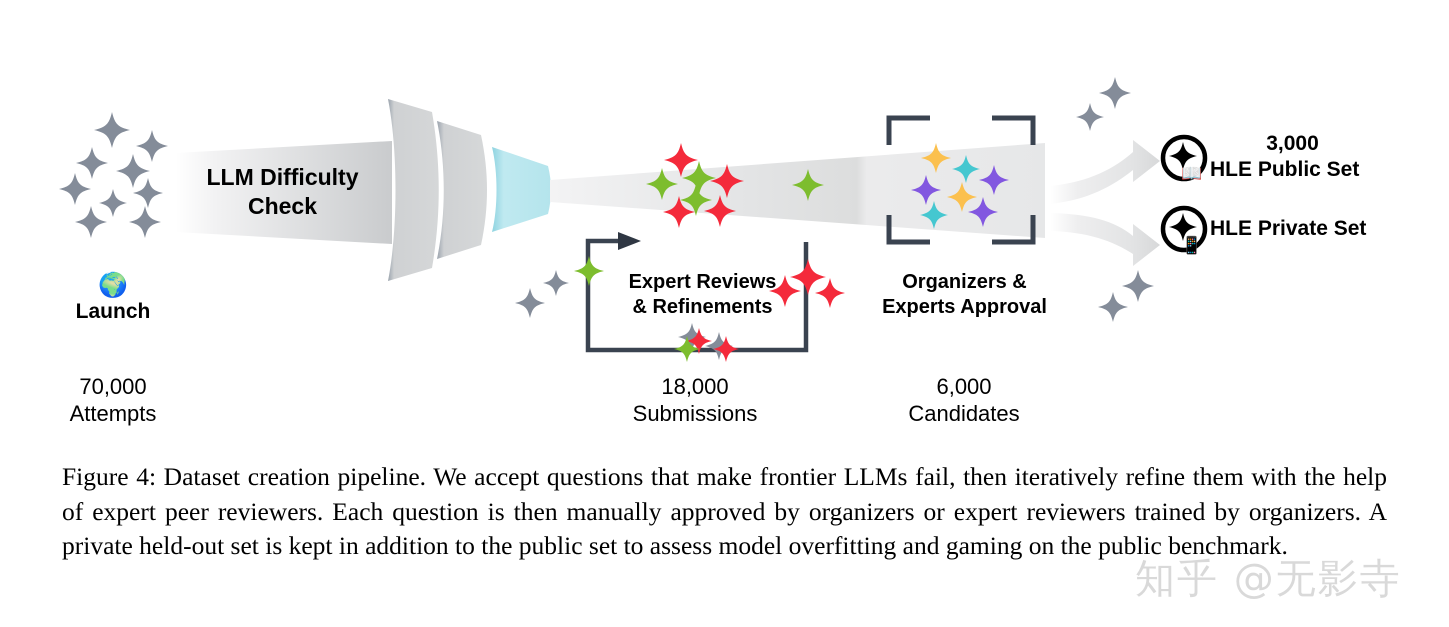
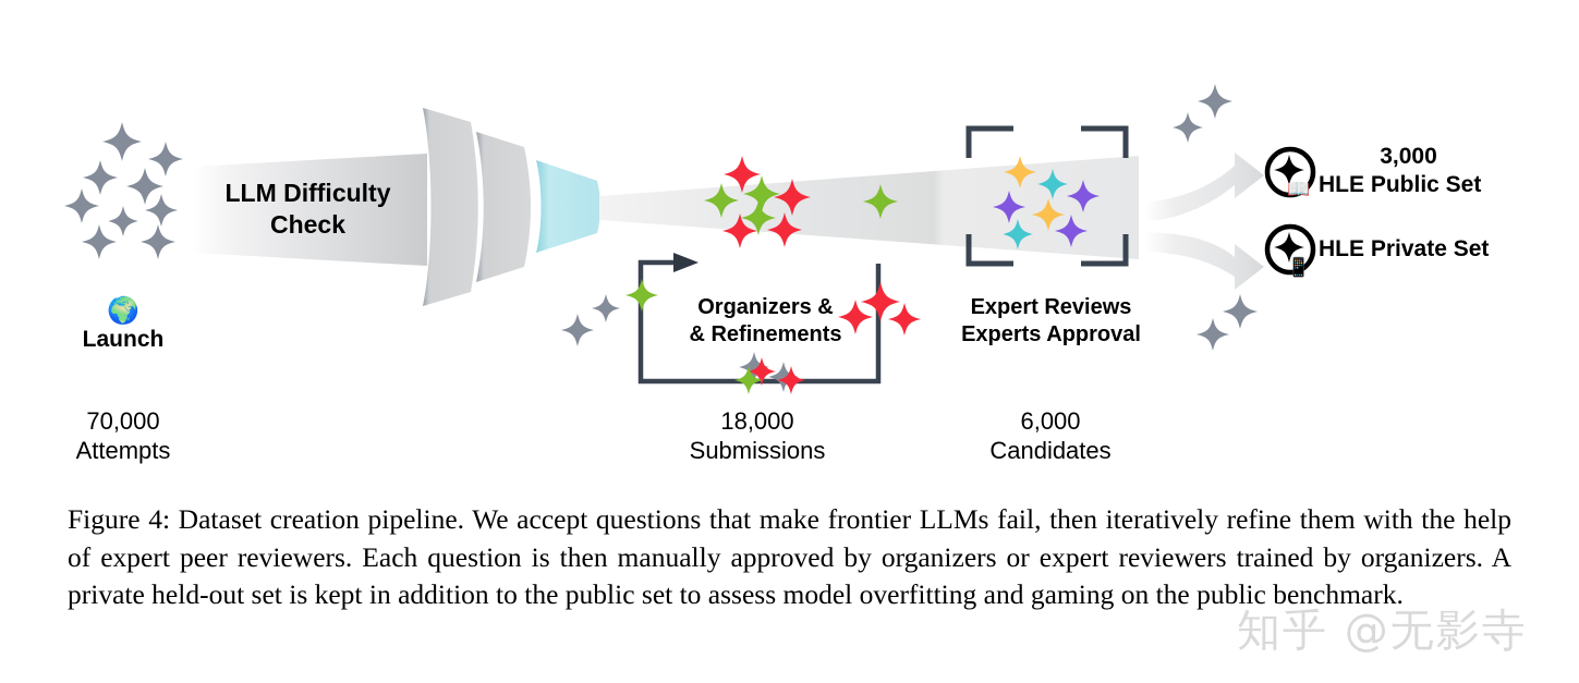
  LLM Difficulty
  Check
  🌍
  Launch
- Expert Reviews
+ Organizers &
  & Refinements
- Organizers &
+ Expert Reviews
  Experts Approval
  70,000
  Attempts
  18,000
  Submissions
  6,000
  Candidates
  3,000
  HLE Public Set
  📖
  HLE Private Set
  📱
  Figure 4: Dataset creation pipeline. We accept questions that make frontier LLMs fail, then iteratively refine them with the help of expert peer reviewers. Each question is then manually approved by organizers or expert reviewers trained by organizers. A private held-out set is kept in addition to the public set to assess model overfitting and gaming on the public benchmark.
  知乎 @无影寺
